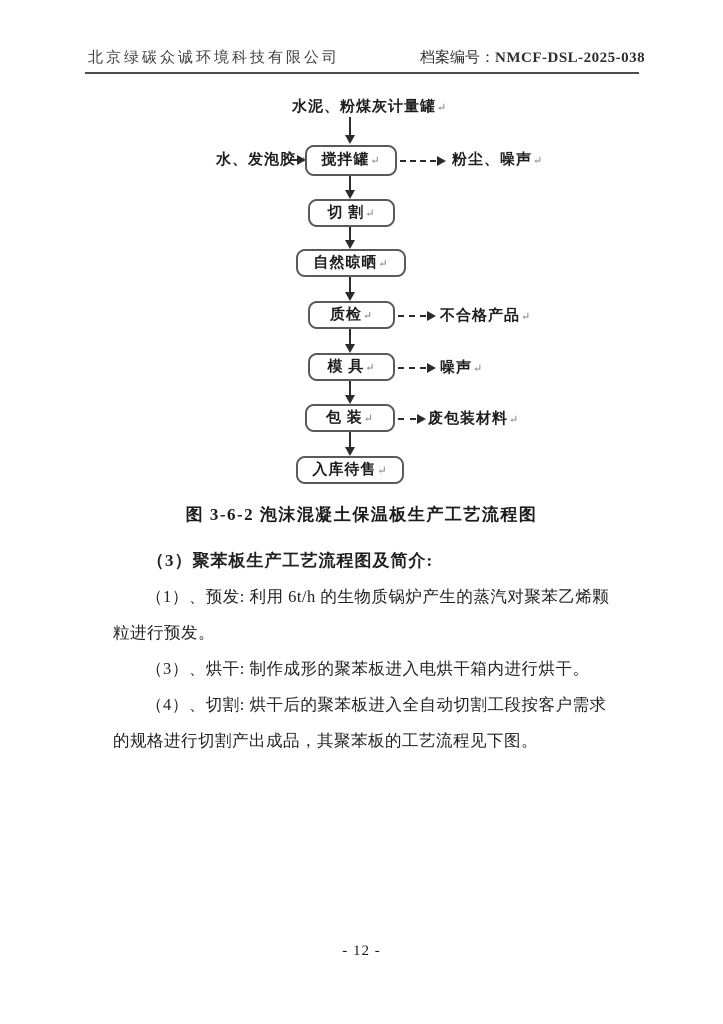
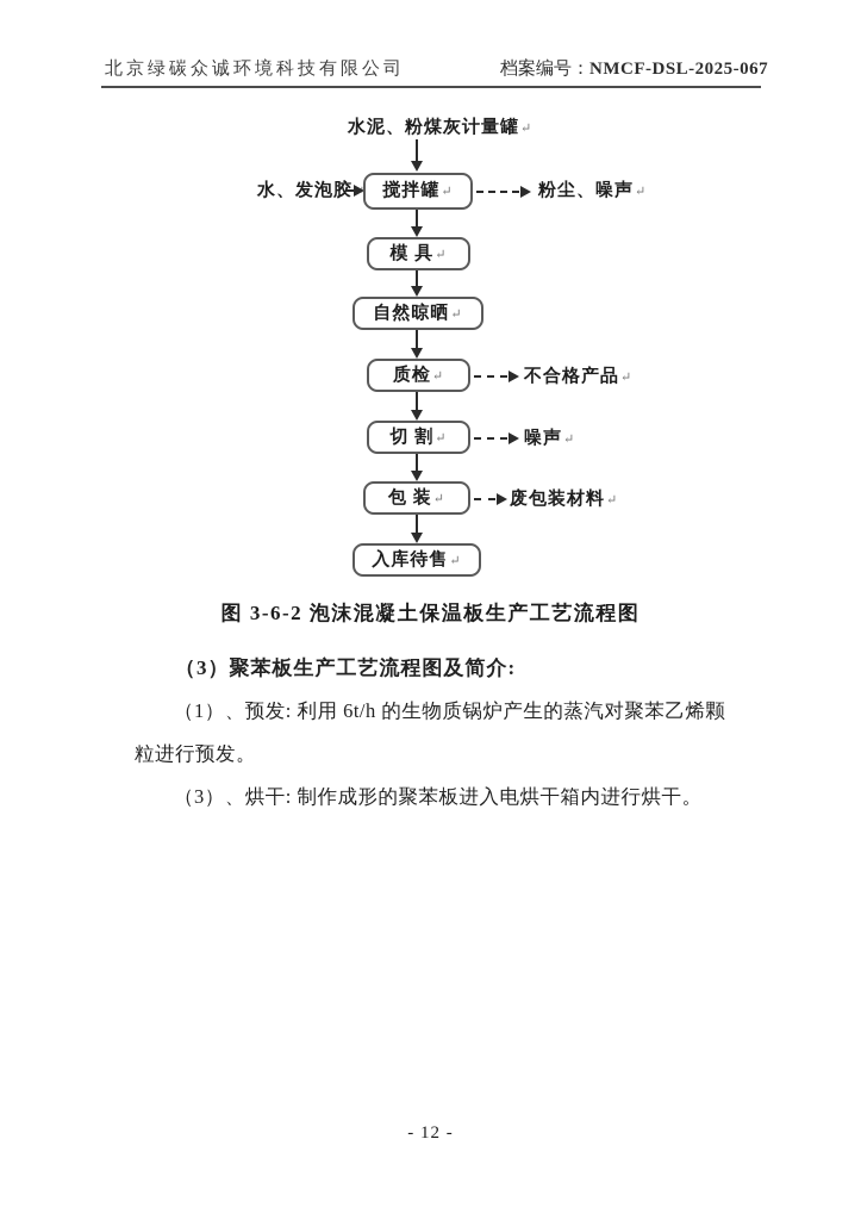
  北京绿碳众诚环境科技有限公司
- 档案编号：NMCF-DSL-2025-038
+ 档案编号：NMCF-DSL-2025-067
  水泥、粉煤灰计量罐↵
  水、发泡胶
  搅拌罐
  ↵
  粉尘、噪声↵
- 切 割
+ 模 具
  ↵
  自然晾晒
  ↵
  质检
  ↵
  不合格产品↵
- 模 具
+ 切 割
  ↵
  噪声↵
  包 装
  ↵
  废包装材料↵
  入库待售
  ↵
  图 3-6-2 泡沫混凝土保温板生产工艺流程图
  （3）聚苯板生产工艺流程图及简介:
  （1）、预发: 利用 6t/h 的生物质锅炉产生的蒸汽对聚苯乙烯颗
  粒进行预发。
  （3）、烘干: 制作成形的聚苯板进入电烘干箱内进行烘干。
- （4）、切割: 烘干后的聚苯板进入全自动切割工段按客户需求
- 的规格进行切割产出成品，其聚苯板的工艺流程见下图。
  - 12 -
